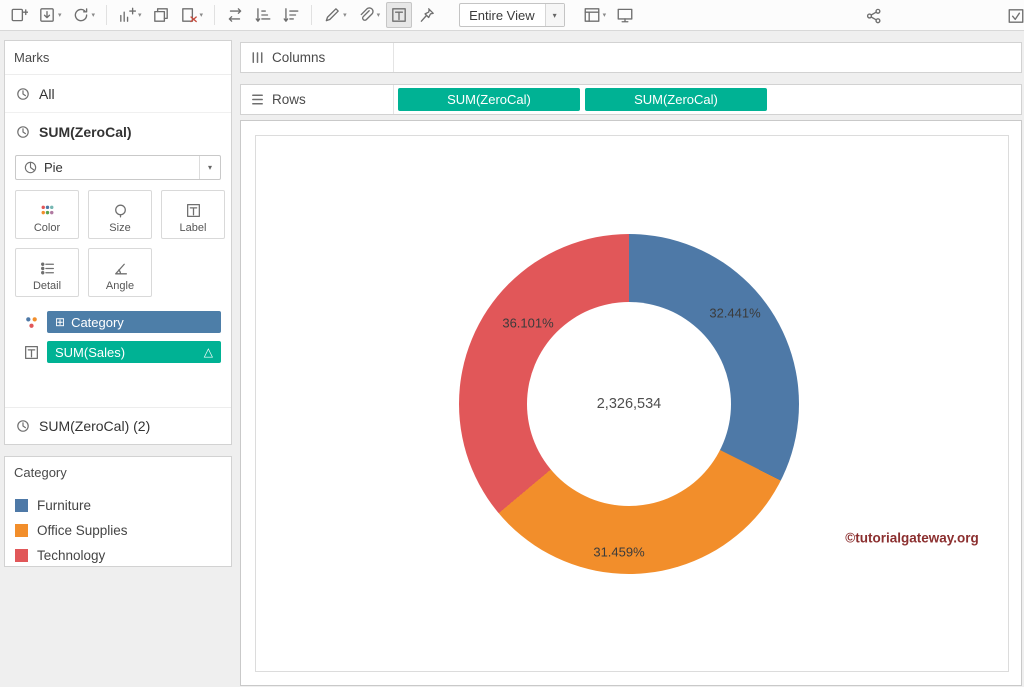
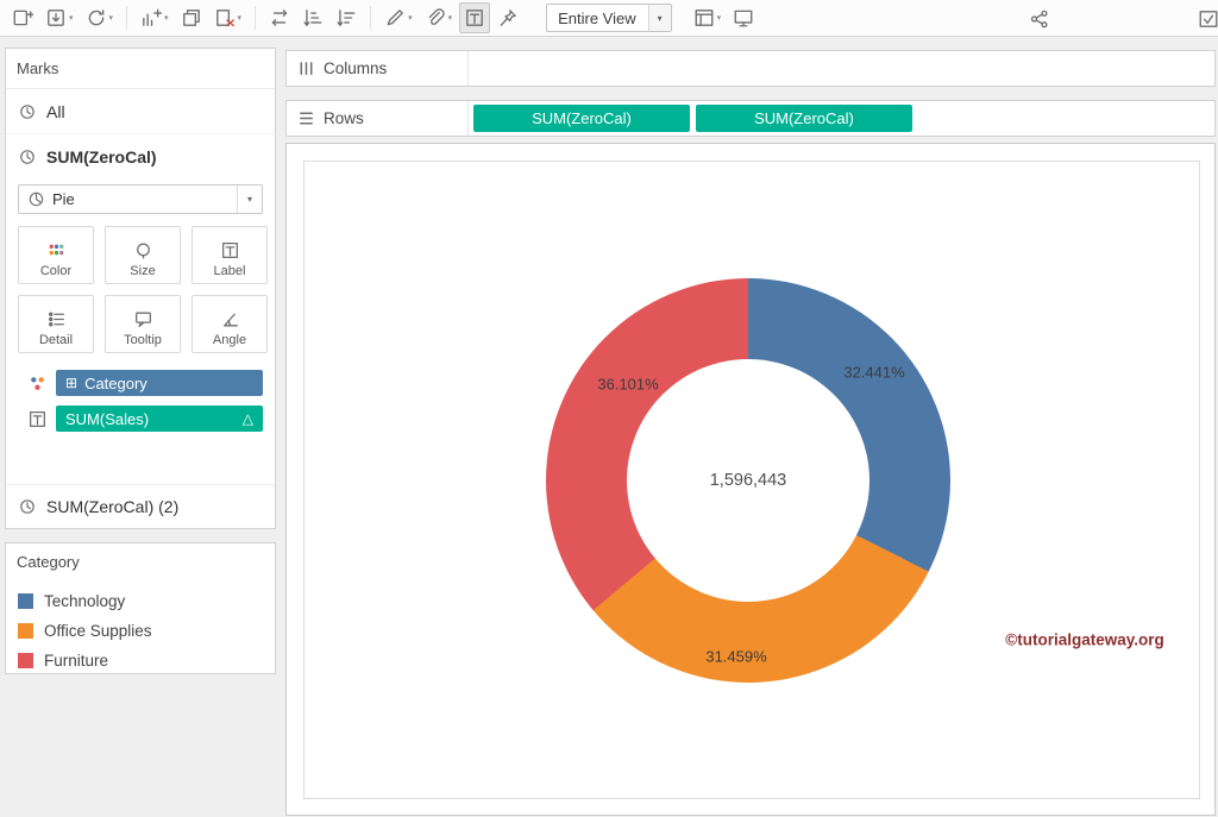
  Entire View
  ▾
  Marks
  All
  SUM(ZeroCal)
  Pie
  ▾
  Color
  Size
  Label
  Detail
+ Tooltip
  Angle
  ⊞
  Category
  SUM(Sales)
  △
  SUM(ZeroCal) (2)
  Category
- Furniture
+ Technology
  Office Supplies
- Technology
+ Furniture
  Columns
  Rows
  SUM(ZeroCal)
  SUM(ZeroCal)
- 2,326,534
+ 1,596,443
  32.441%
  31.459%
  36.101%
  ©tutorialgateway.org
